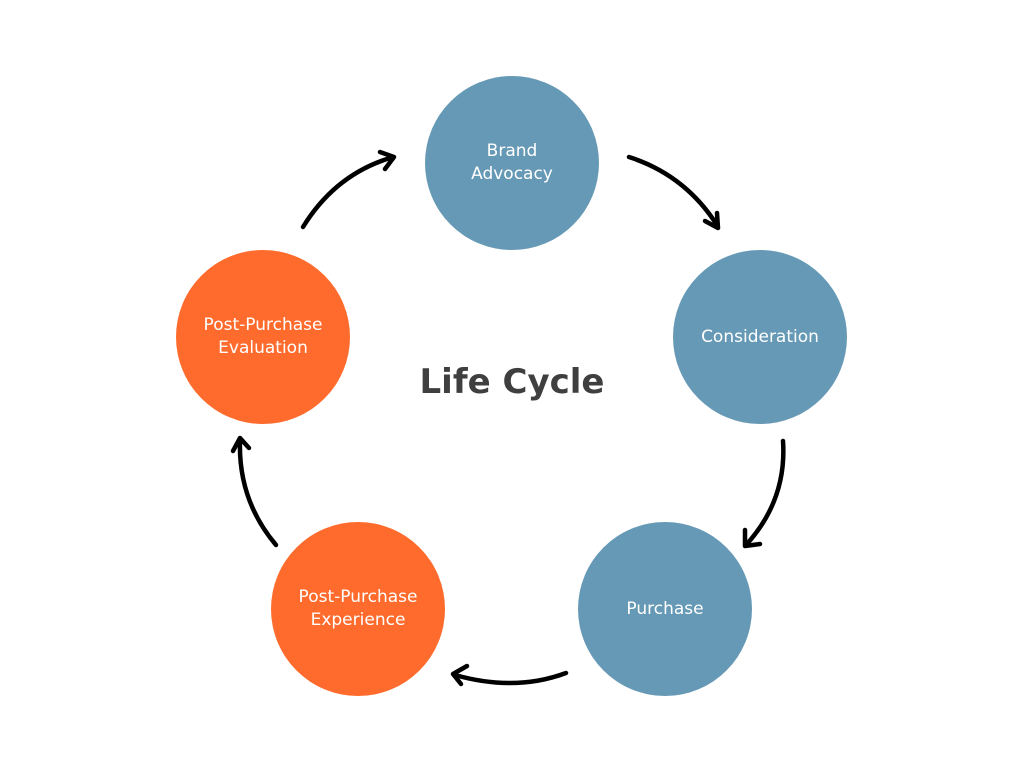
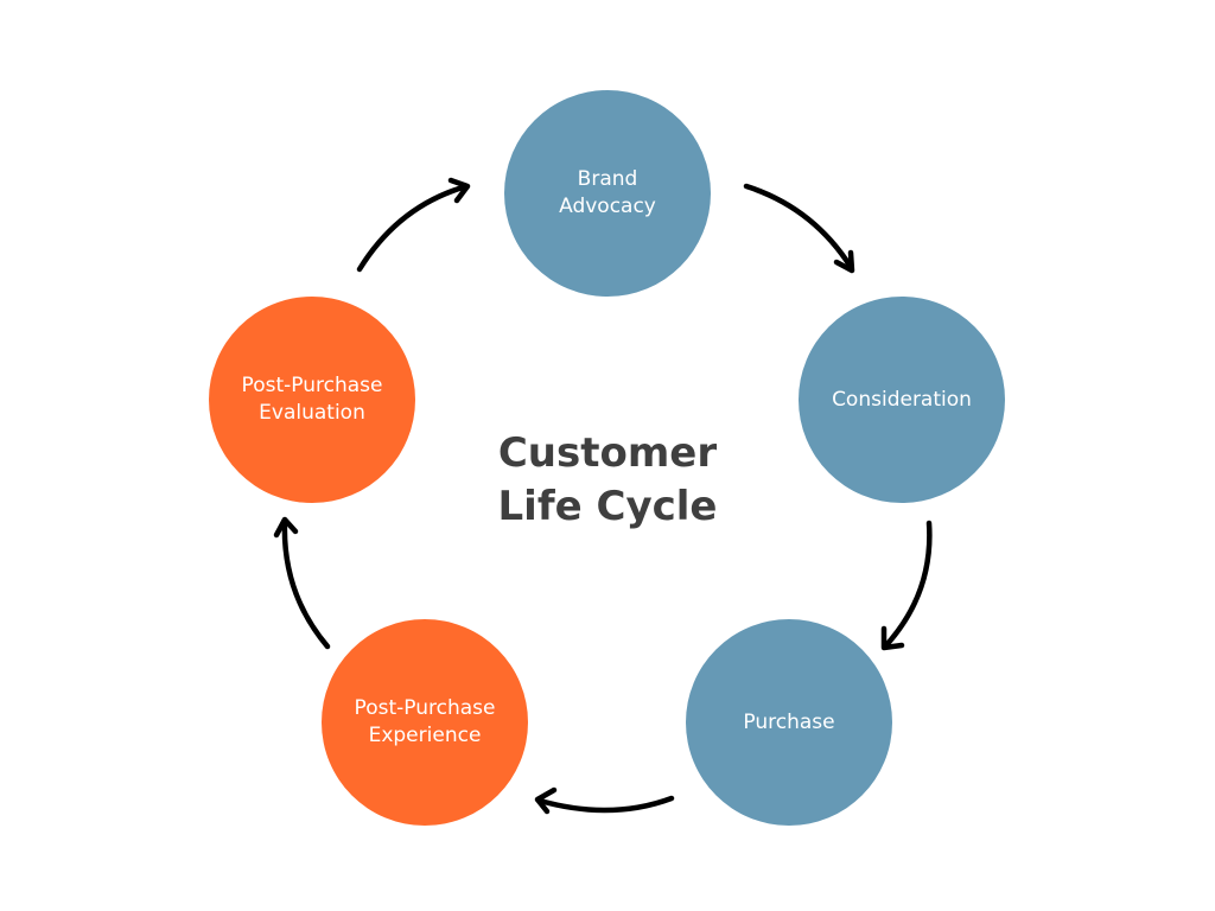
  Brand
  Advocacy
  Consideration
  Purchase
  Post-Purchase
  Experience
  Post-Purchase
  Evaluation
+ Customer
  Life Cycle
